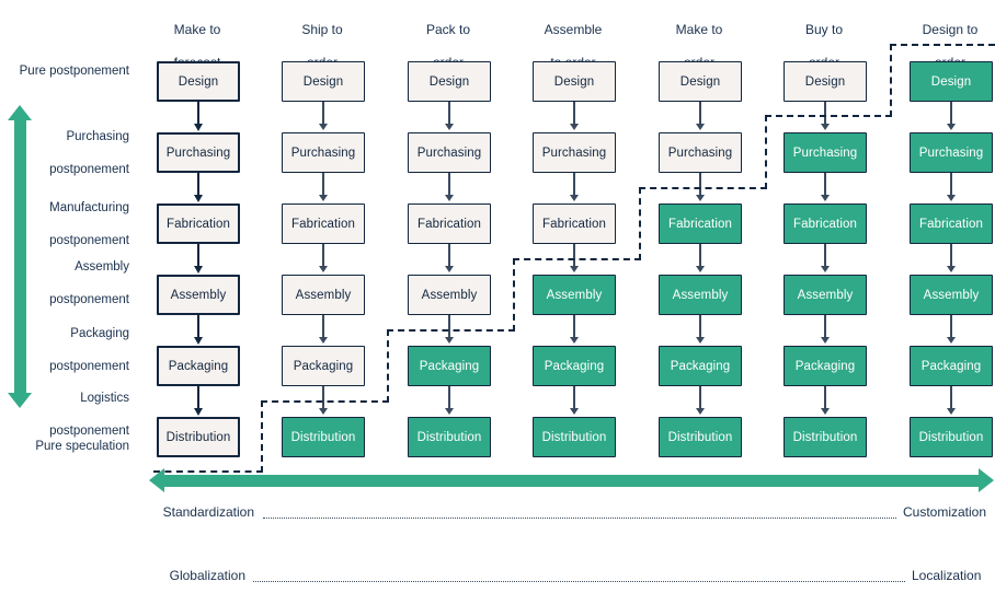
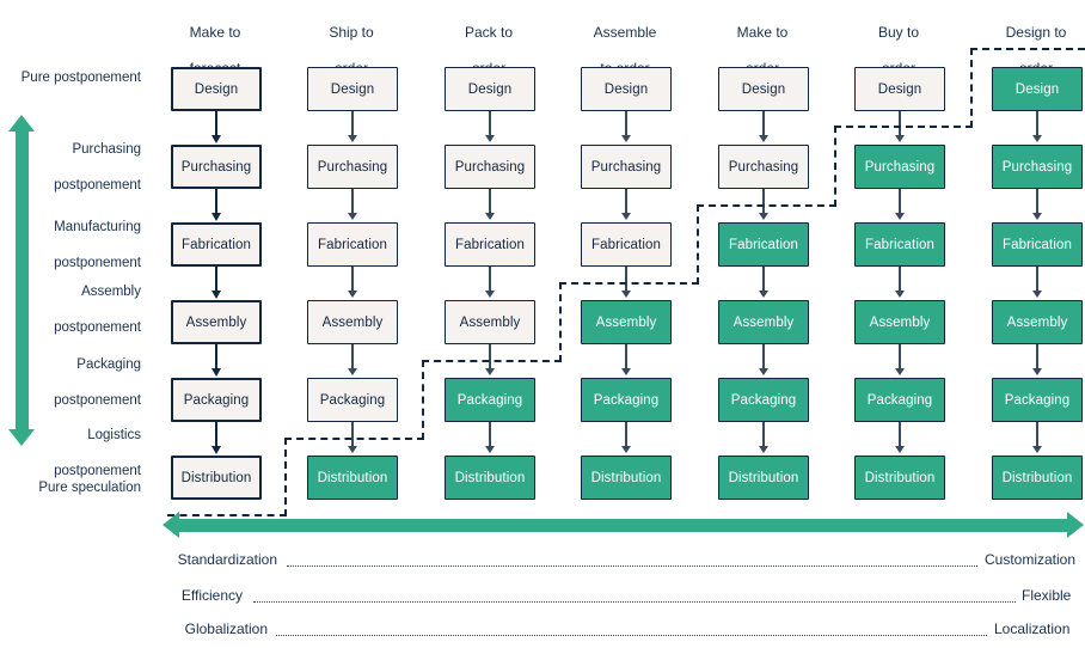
  Make to
  Ship to
  Pack to
  Assemble
  Make to
  Buy to
  Design to
  Pure postponement
  Purchasing
  postponement
  Manufacturing
  postponement
  Assembly
  postponement
  Packaging
  postponement
  Logistics
  postponement
  Pure speculation
  Design
  Purchasing
  Fabrication
  Assembly
  Packaging
  Distribution
  Design
  Purchasing
  Fabrication
  Assembly
  Packaging
  Distribution
  Design
  Purchasing
  Fabrication
  Assembly
  Packaging
  Distribution
  Design
  Purchasing
  Fabrication
  Assembly
  Packaging
  Distribution
  Design
  Purchasing
  Fabrication
  Assembly
  Packaging
  Distribution
  Design
  Purchasing
  Fabrication
  Assembly
  Packaging
  Distribution
  Design
  Purchasing
  Fabrication
  Assembly
  Packaging
  Distribution
  Standardization
  Customization
+ Efficiency
+ Flexible
  Globalization
  Localization
